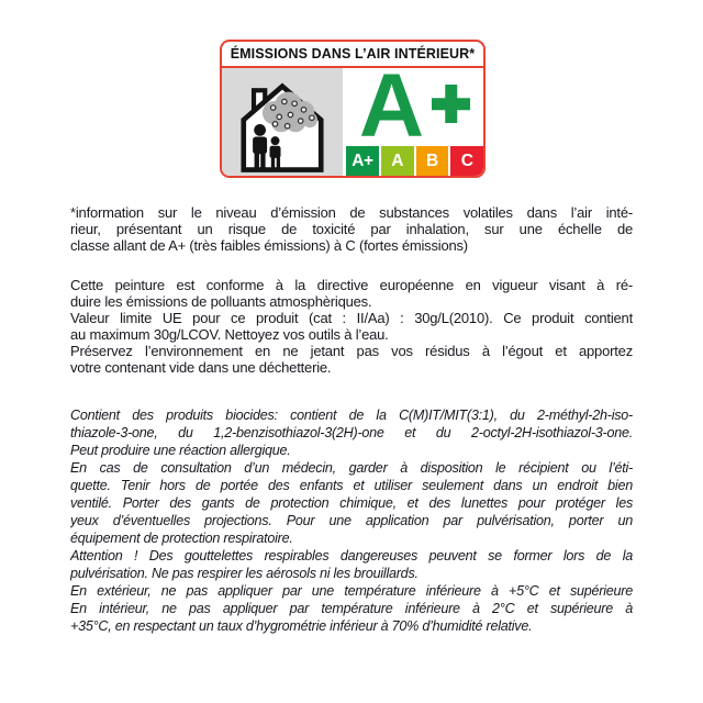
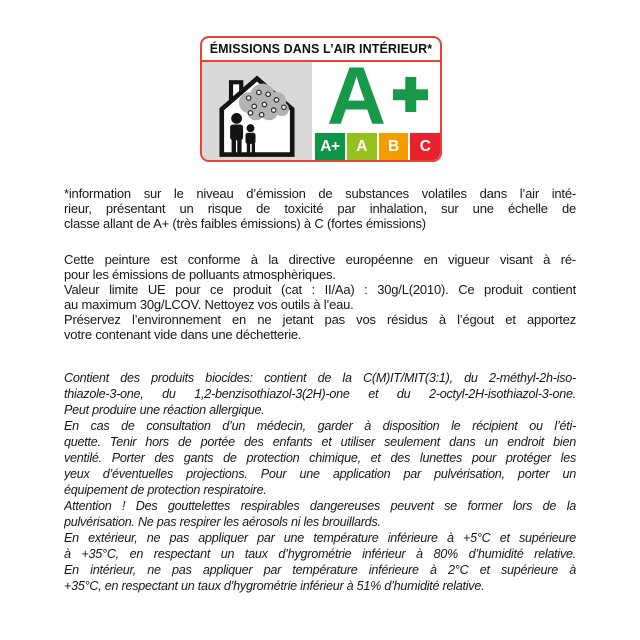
  ÉMISSIONS DANS L’AIR INTÉRIEUR*
  A
  A+
  A
  B
  C
  *information sur le niveau d’émission de substances volatiles dans l’air inté-
  rieur, présentant un risque de toxicité par inhalation, sur une échelle de
  classe allant de A+ (très faibles émissions) à C (fortes émissions)
  Cette peinture est conforme à la directive européenne en vigueur visant à ré-
- duire les émissions de polluants atmosphèriques.
+ pour les émissions de polluants atmosphèriques.
  Valeur limite UE pour ce produit (cat : II/Aa) : 30g/L(2010). Ce produit contient
  au maximum 30g/LCOV. Nettoyez vos outils à l’eau.
  Préservez l’environnement en ne jetant pas vos résidus à l’égout et apportez
  votre contenant vide dans une déchetterie.
  Contient des produits biocides: contient de la C(M)IT/MIT(3:1), du 2-méthyl-2h-iso-
  thiazole-3-one, du 1,2-benzisothiazol-3(2H)-one et du 2-octyl-2H-isothiazol-3-one.
  Peut produire une réaction allergique.
  En cas de consultation d’un médecin, garder à disposition le récipient ou l’éti-
  quette. Tenir hors de portée des enfants et utiliser seulement dans un endroit bien
  ventilé. Porter des gants de protection chimique, et des lunettes pour protéger les
  yeux d’éventuelles projections. Pour une application par pulvérisation, porter un
  équipement de protection respiratoire.
  Attention ! Des gouttelettes respirables dangereuses peuvent se former lors de la
  pulvérisation. Ne pas respirer les aérosols ni les brouillards.
  En extérieur, ne pas appliquer par une température inférieure à +5°C et supérieure
+ à +35°C, en respectant un taux d’hygrométrie inférieur à 80% d’humidité relative.
  En intérieur, ne pas appliquer par température inférieure à 2°C et supérieure à
- +35°C, en respectant un taux d’hygrométrie inférieur à 70% d’humidité relative.
+ +35°C, en respectant un taux d’hygrométrie inférieur à 51% d’humidité relative.
